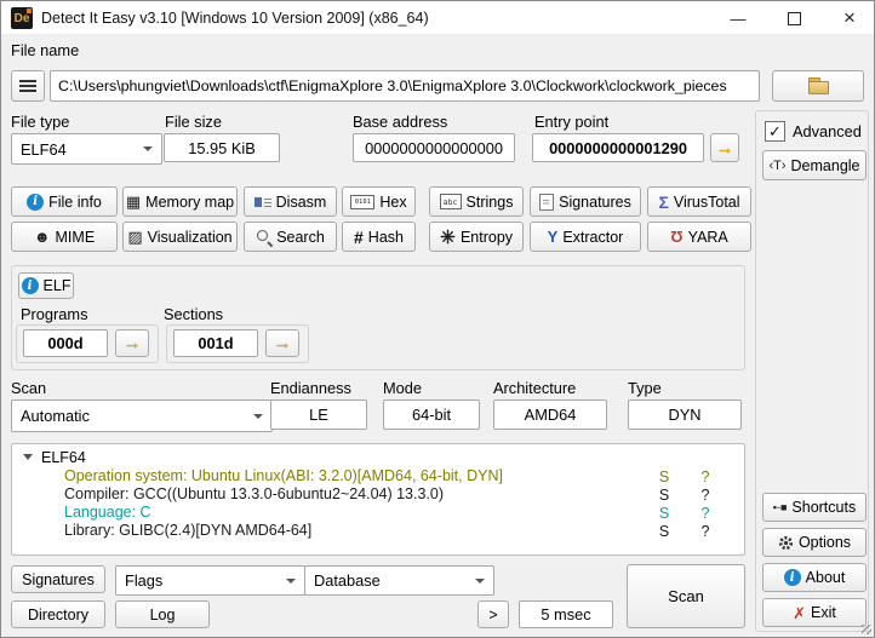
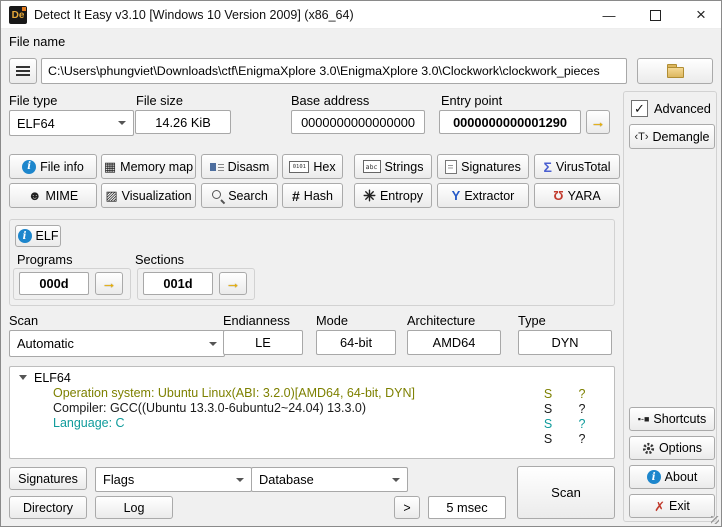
  De
  Detect It Easy v3.10 [Windows 10 Version 2009] (x86_64)
  —
  ×
  File name
  C:\Users\phungviet\Downloads\ctf\EnigmaXplore 3.0\EnigmaXplore 3.0\Clockwork\clockwork_pieces
  File type
  File size
  Base address
  Entry point
  ELF64
- 15.95 KiB
+ 14.26 KiB
  0000000000000000
  0000000000001290
  →
  ✓
  Advanced
  ‹T›
  Demangle
  ▪-■
  Shortcuts
  Options
  About
  ✗
  Exit
  File info
  ▦
  Memory map
  Disasm
  Hex
  abc
  Strings
  Signatures
  Σ
  VirusTotal
  ☻
  MIME
  ▨
  Visualization
  Search
  #
  Hash
  Entropy
  Y
  Extractor
  Ʊ
  YARA
  ELF
  Programs
  Sections
  000d
  →
  001d
  →
  Scan
  Endianness
  Mode
  Architecture
  Type
  Automatic
  LE
  64-bit
  AMD64
  DYN
  ELF64
  Operation system: Ubuntu Linux(ABI: 3.2.0)[AMD64, 64-bit, DYN]
  S
  ?
  Compiler: GCC((Ubuntu 13.3.0-6ubuntu2~24.04) 13.3.0)
  S
  ?
  Language: C
  S
  ?
- Library: GLIBC(2.4)[DYN AMD64-64]
  S
  ?
  Signatures
  Flags
  Database
  Directory
  Log
  >
  5 msec
  Scan
